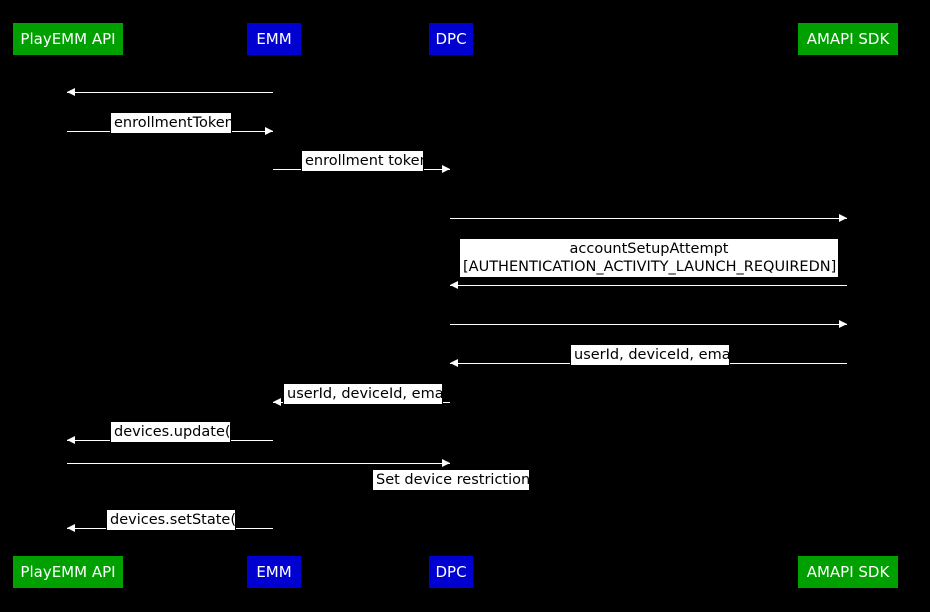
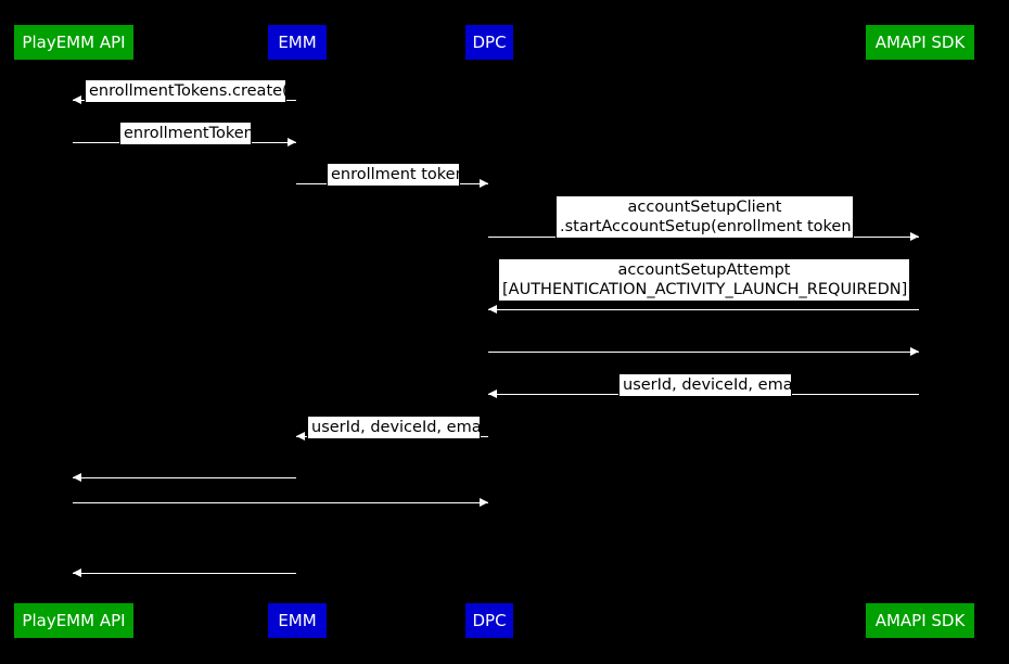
  PlayEMM API
  EMM
  DPC
  AMAPI SDK
+ enrollmentTokens.create()
  enrollmentToken
  enrollment token
+ accountSetupClient
+ .startAccountSetup(enrollment token)
  accountSetupAttempt
  [AUTHENTICATION_ACTIVITY_LAUNCH_REQUIREDN]
  userId, deviceId, email
  userId, deviceId, email
- devices.update()
- Set device restrictions
- devices.setState()
  PlayEMM API
  EMM
  DPC
  AMAPI SDK
